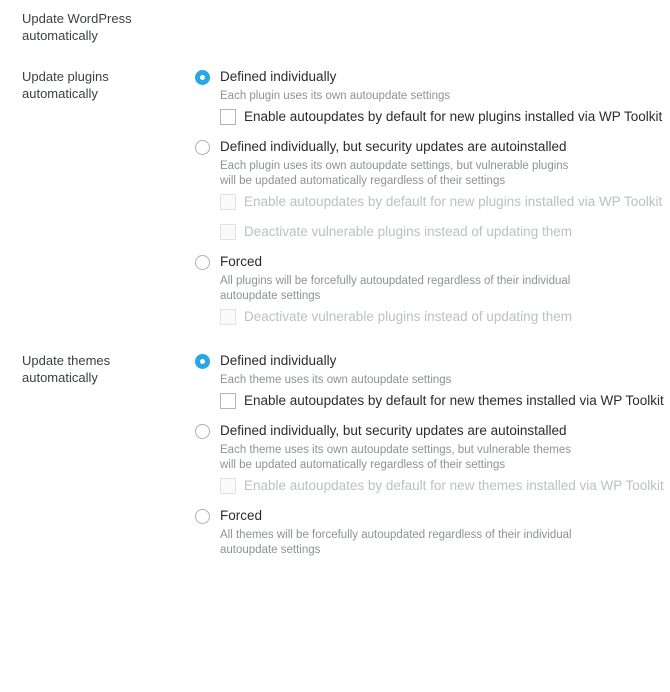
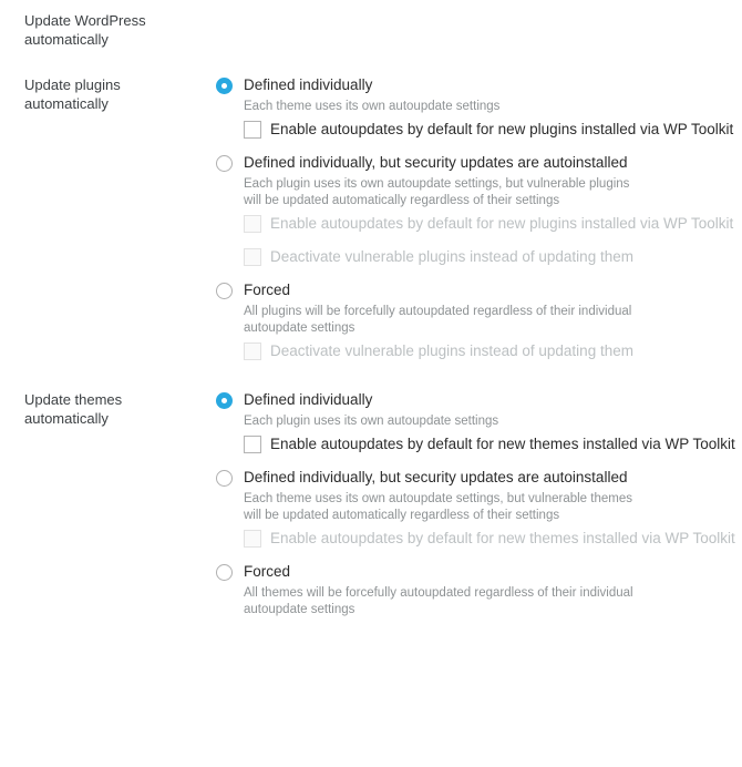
  Update WordPress
  automatically
  Update plugins
  automatically
  Defined individually
- Each plugin uses its own autoupdate settings
+ Each theme uses its own autoupdate settings
  Enable autoupdates by default for new plugins installed via WP Toolkit
  Defined individually, but security updates are autoinstalled
  Each plugin uses its own autoupdate settings, but vulnerable plugins
  will be updated automatically regardless of their settings
  Enable autoupdates by default for new plugins installed via WP Toolkit
  Deactivate vulnerable plugins instead of updating them
  Forced
  All plugins will be forcefully autoupdated regardless of their individual
  autoupdate settings
  Deactivate vulnerable plugins instead of updating them
  Update themes
  automatically
  Defined individually
- Each theme uses its own autoupdate settings
+ Each plugin uses its own autoupdate settings
  Enable autoupdates by default for new themes installed via WP Toolkit
  Defined individually, but security updates are autoinstalled
  Each theme uses its own autoupdate settings, but vulnerable themes
  will be updated automatically regardless of their settings
  Enable autoupdates by default for new themes installed via WP Toolkit
  Forced
  All themes will be forcefully autoupdated regardless of their individual
  autoupdate settings
